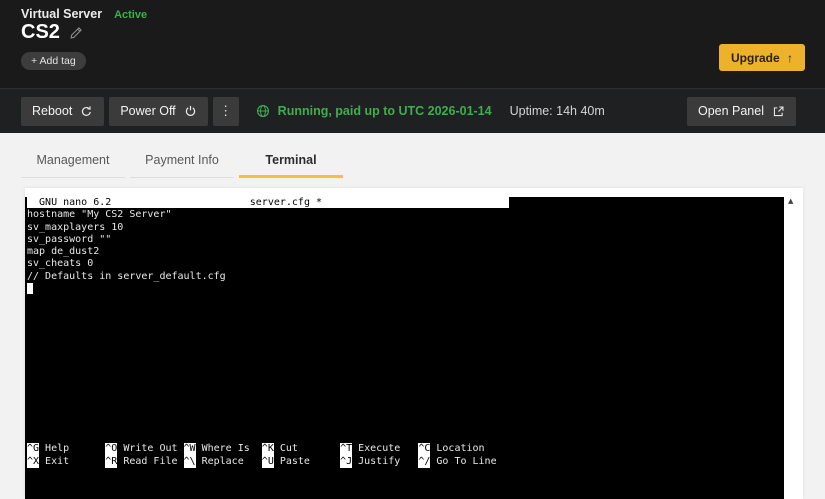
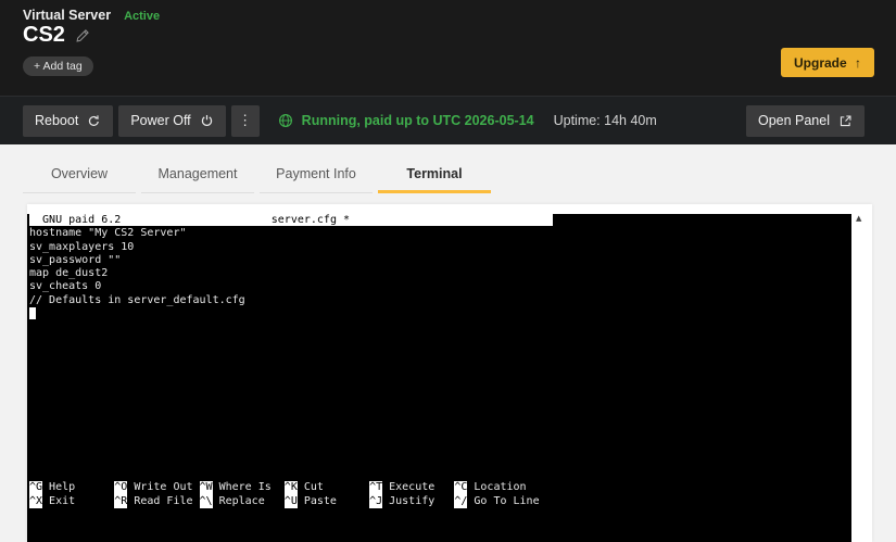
  Virtual Server
  Active
  CS2
  + Add tag
  Upgrade
  ↑
  Reboot
  Power Off
  ⋮
- Running, paid up to UTC 2026-01-14
+ Running, paid up to UTC 2026-05-14
  Uptime: 14h 40m
  Open Panel
+ Overview
  Management
  Payment Info
  Terminal
- GNU nano 6.2 server.cfg *
+ GNU paid 6.2 server.cfg *
  hostname "My CS2 Server"
  sv_maxplayers 10
  sv_password ""
  map de_dust2
  sv_cheats 0
  // Defaults in server_default.cfg
  ^G Help ^O Write Out ^W Where Is ^K Cut ^T Execute ^C Location
  ^X Exit ^R Read File ^\ Replace ^U Paste ^J Justify ^/ Go To Line
  ▲
